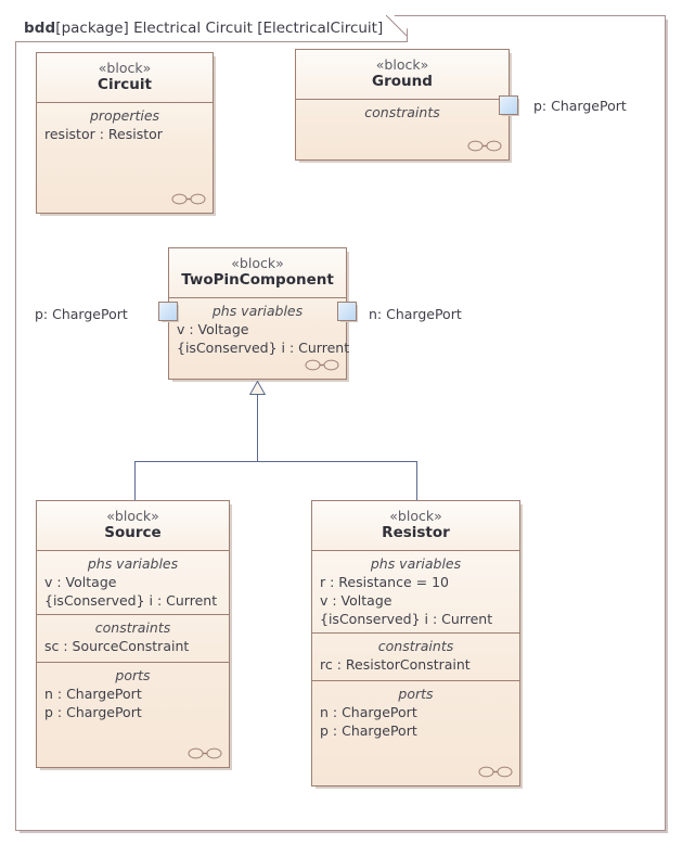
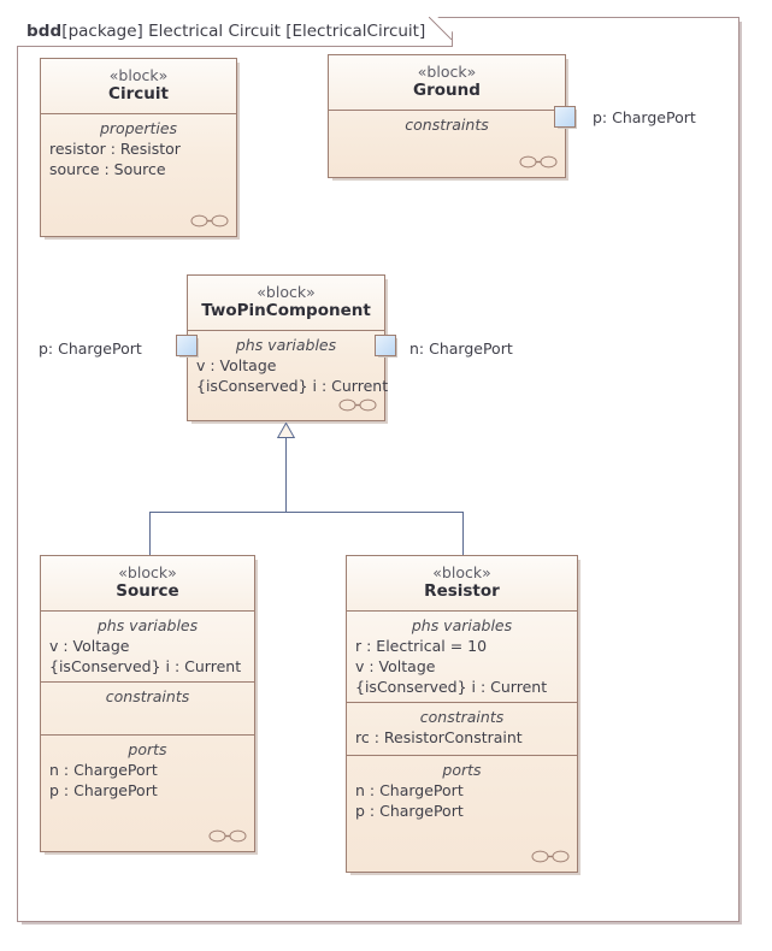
  bdd
  [package] Electrical Circuit [ElectricalCircuit]
  «block»
  Circuit
  properties
  resistor : Resistor
+ source : Source
  «block»
  Ground
  constraints
  p: ChargePort
  «block»
  TwoPinComponent
  phs variables
  v : Voltage
  {isConserved} i : Current
  p: ChargePort
  n: ChargePort
  «block»
  Source
  phs variables
  v : Voltage
  {isConserved} i : Current
  constraints
- sc : SourceConstraint
  ports
  n : ChargePort
  p : ChargePort
  «block»
  Resistor
  phs variables
- r : Resistance = 10
+ r : Electrical = 10
  v : Voltage
  {isConserved} i : Current
  constraints
  rc : ResistorConstraint
  ports
  n : ChargePort
  p : ChargePort
